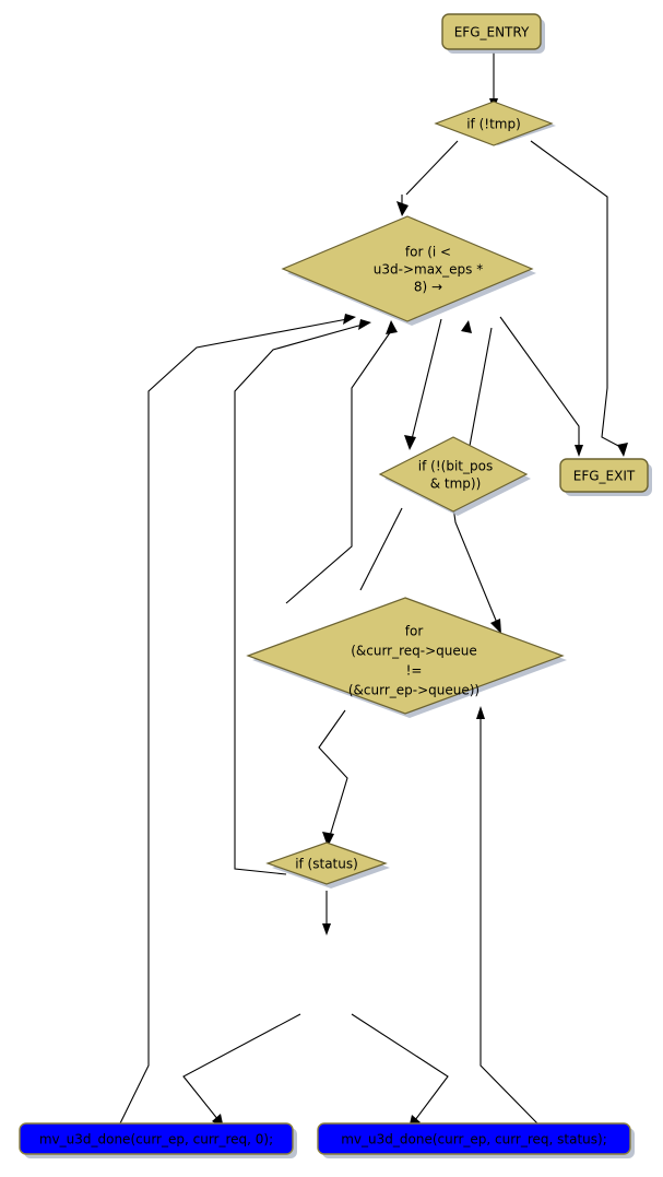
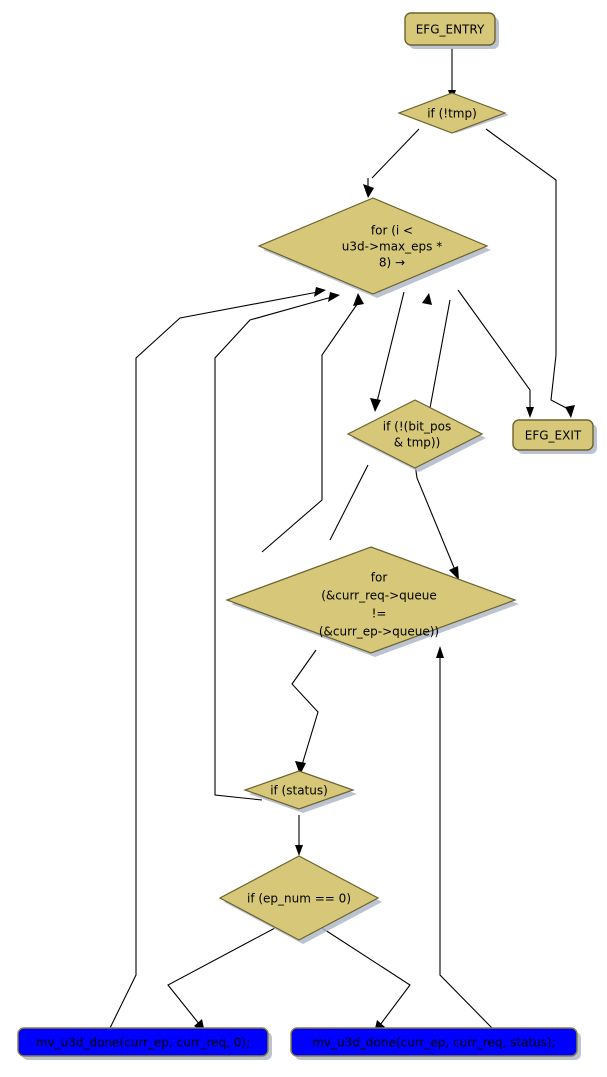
  EFG_ENTRY
  if (!tmp)
  for (i <
  u3d->max_eps *
  8) →
  if (!(bit_pos
  & tmp))
  EFG_EXIT
  for
  (&curr_req->queue
  !=
  (&curr_ep->queue))
  if (status)
+ if (ep_num == 0)
  mv_u3d_done(curr_ep, curr_req, 0);
  mv_u3d_done(curr_ep, curr_req, status);
